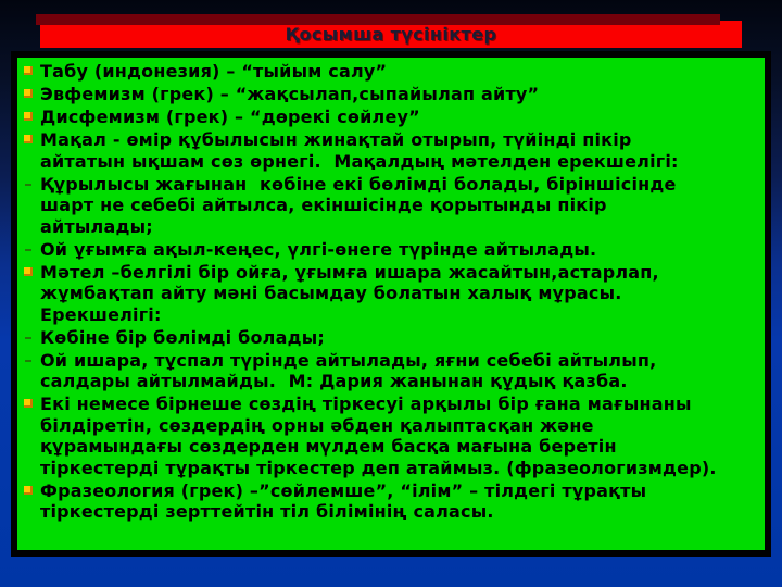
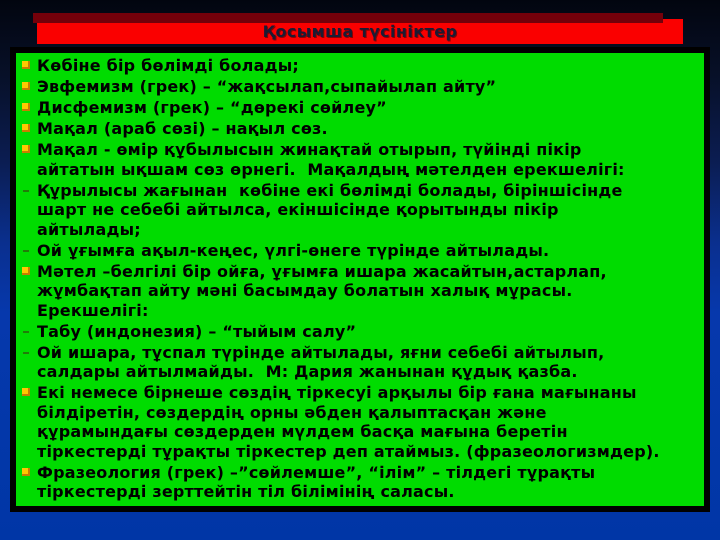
  Қосымша түсініктер
- Табу (индонезия) – “тыйым салу”
+ Көбіне бір бөлімді болады;
  Эвфемизм (грек) – “жақсылап,сыпайылап айту”
  Дисфемизм (грек) – “дөрекі сөйлеу”
+ Мақал (араб сөзі) – нақыл сөз.
  Мақал - өмір құбылысын жинақтай отырып, түйінді пікір
  айтатын ықшам сөз өрнегі. Мақалдың мәтелден ерекшелігі:
  Құрылысы жағынан көбіне екі бөлімді болады, біріншісінде
  шарт не себебі айтылса, екіншісінде қорытынды пікір
  айтылады;
  Ой ұғымға ақыл-кеңес, үлгі-өнеге түрінде айтылады.
  Мәтел –белгілі бір ойға, ұғымға ишара жасайтын,астарлап,
  жұмбақтап айту мәні басымдау болатын халық мұрасы.
  Ерекшелігі:
- Көбіне бір бөлімді болады;
+ Табу (индонезия) – “тыйым салу”
  Ой ишара, тұспал түрінде айтылады, яғни себебі айтылып,
  салдары айтылмайды. М: Дария жанынан құдық қазба.
  Екі немесе бірнеше сөздің тіркесуі арқылы бір ғана мағынаны
  білдіретін, сөздердің орны әбден қалыптасқан және
  құрамындағы сөздерден мүлдем басқа мағына беретін
  тіркестерді тұрақты тіркестер деп атаймыз. (фразеологизмдер).
  Фразеология (грек) –”сөйлемше”, “ілім” – тілдегі тұрақты
  тіркестерді зерттейтін тіл білімінің саласы.
